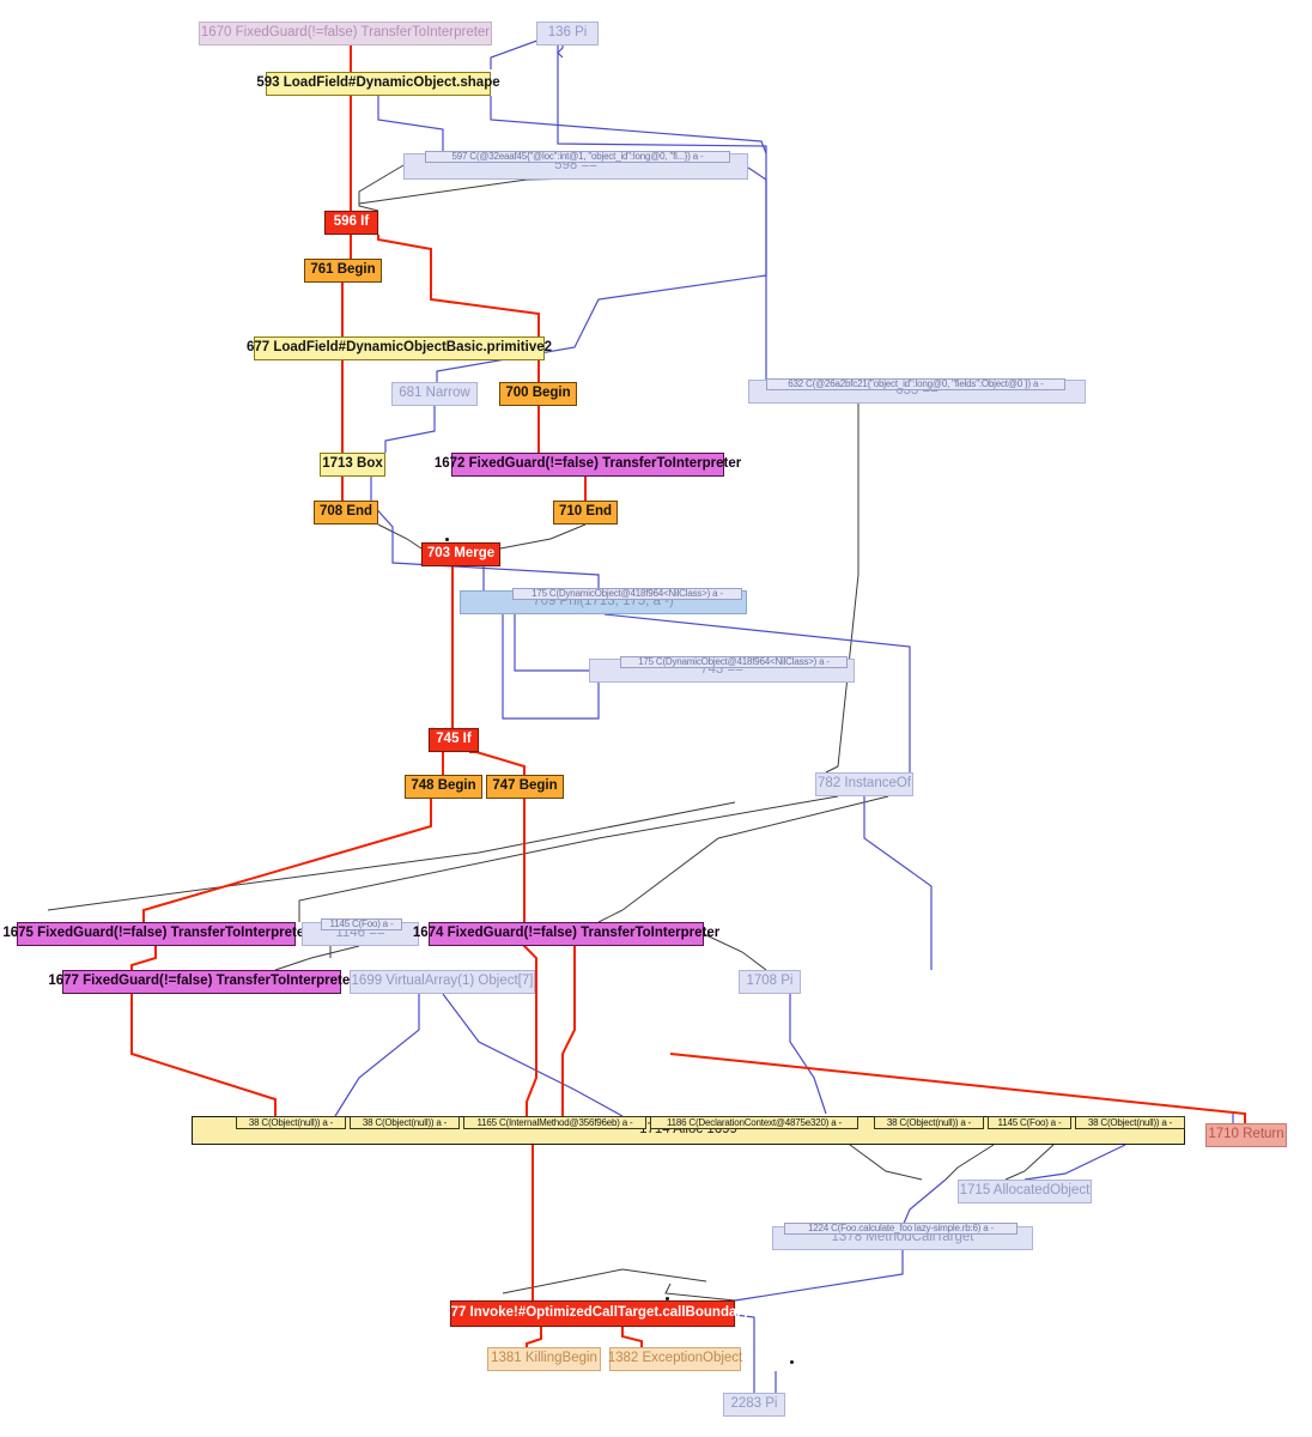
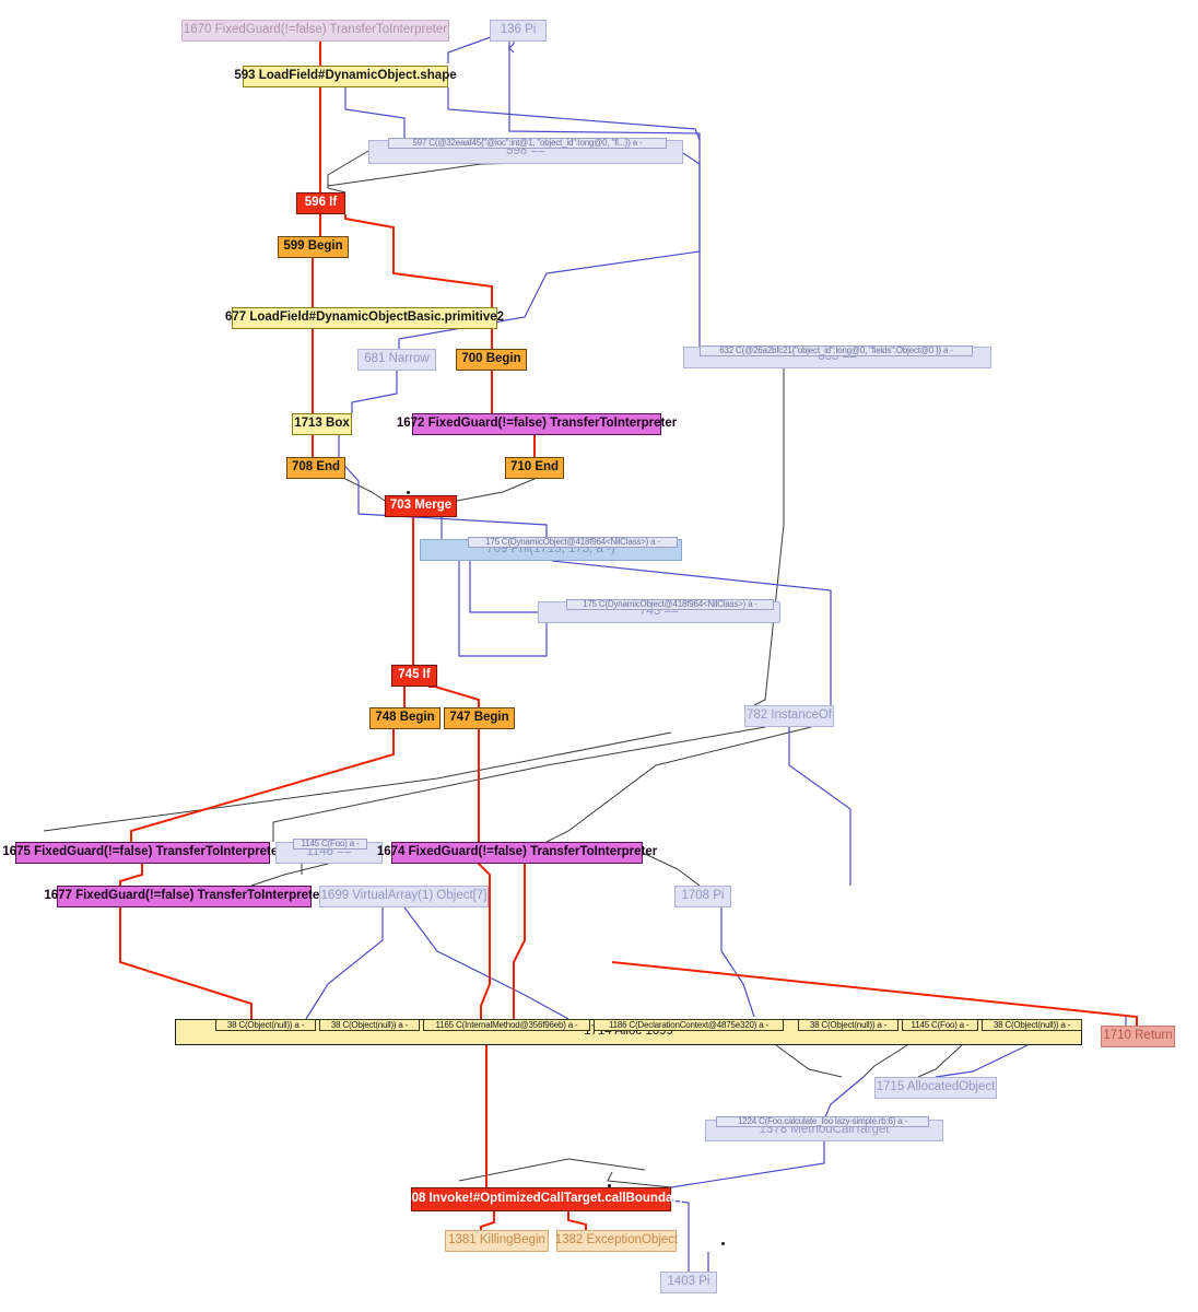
  1670 FixedGuard(!=false) TransferToInterpreter
  136 Pi
  593 LoadField#DynamicObject.shape
  598 ==
  597 C(@32eaaf45{"@loc":int@1, "object_id":long@0, "fi...}) a -
  596 If
- 761 Begin
+ 599 Begin
  677 LoadField#DynamicObjectBasic.primitive2
  681 Narrow
  700 Begin
  633 ==
  632 C(@26a2bfc21{"object_id":long@0, "fields":Object@0 }) a -
  1713 Box
  1672 FixedGuard(!=false) TransferToInterpreter
  708 End
  710 End
  703 Merge
  709 Phi(1713, 175, a -)
  175 C(DynamicObject@418f964<NilClass>) a -
  743 ==
  175 C(DynamicObject@418f964<NilClass>) a -
  745 If
  748 Begin
  747 Begin
  782 InstanceOf
  1675 FixedGuard(!=false) TransferToInterpret
  1146 ==
  1145 C(Foo) a -
  1674 FixedGuard(!=false) TransferToInterpreter
  1677 FixedGuard(!=false) TransferToInterprete
  1699 VirtualArray(1) Object[7]
  1708 Pi
  1714 Alloc 1699
  1710 Return
  1715 AllocatedObject
  1378 MethodCallTarget
  1224 C(Foo.calculate_foo lazy-simple.rb:6) a -
- 1377 Invoke!#OptimizedCallTarget.callBoundary
+ 1608 Invoke!#OptimizedCallTarget.callBoundary
  1381 KillingBegin
  1382 ExceptionObject
- 2283 Pi
+ 1403 Pi
  38 C(Object(null)) a -
  38 C(Object(null)) a -
  1165 C(InternalMethod@356f96eb) a -
  1186 C(DeclarationContext@4875e320) a -
  38 C(Object(null)) a -
  1145 C(Foo) a -
  38 C(Object(null)) a -
